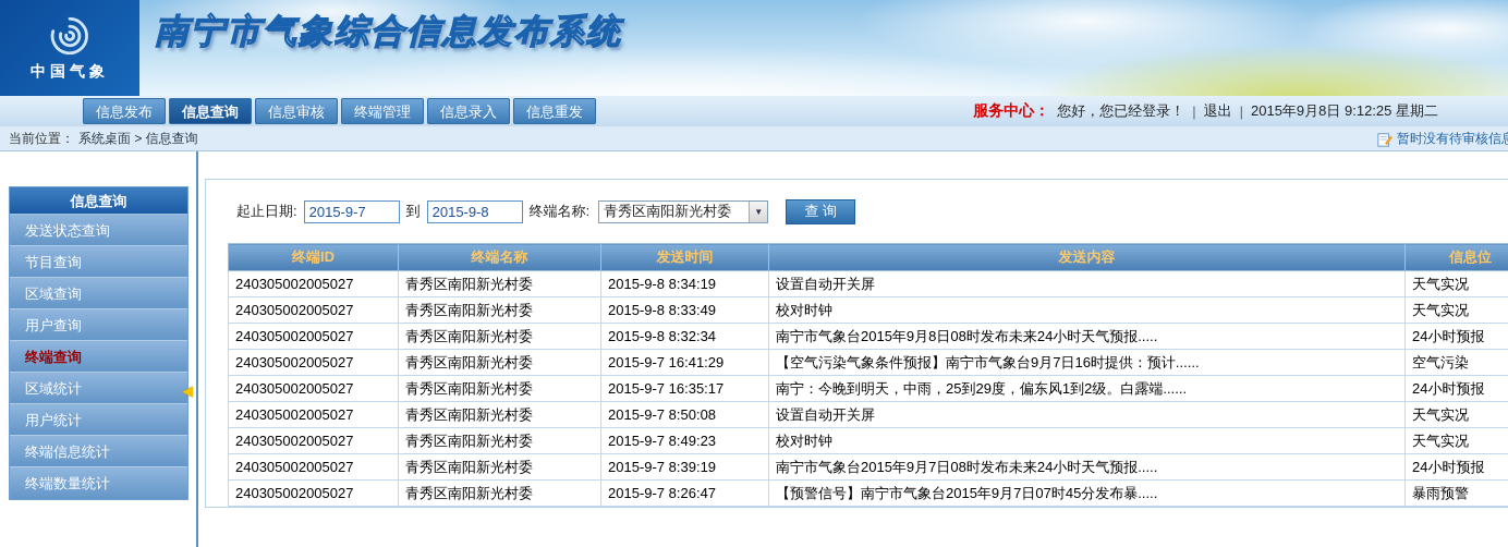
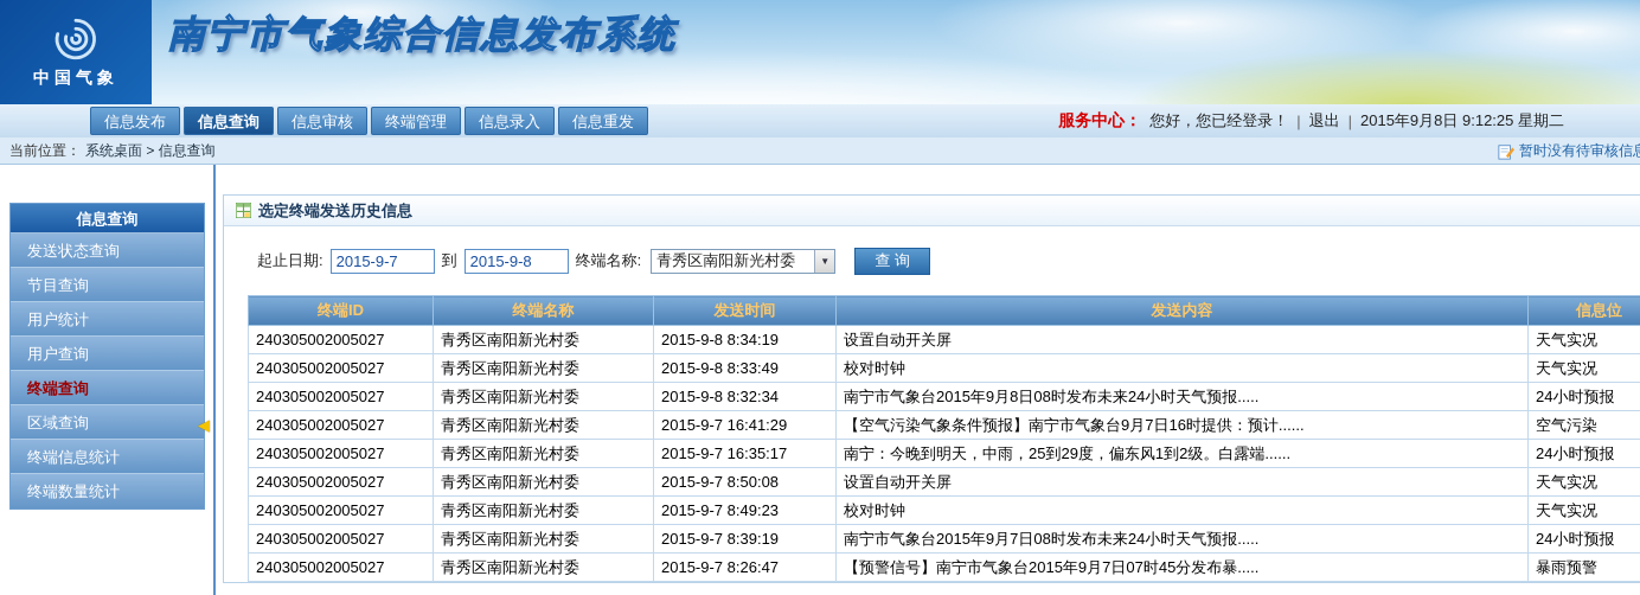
  中国气象
  南宁市气象综合信息发布系统
  信息发布
  信息查询
  信息审核
  终端管理
  信息录入
  信息重发
  服务中心：
  您好，您已经登录！
  |
  退出
  |
  2015年9月8日 9:12:25 星期二
  当前位置：
  系统桌面 > 信息查询
  暂时没有待审核信
  信息查询
  发送状态查询
  节目查询
- 区域查询
+ 用户统计
  用户查询
  终端查询
- 区域统计
- 用户统计
+ 区域查询
  终端信息统计
  终端数量统计
  ◀
+ 选定终端发送历史信息
  起止日期:
  2015-9-7
  到
  2015-9-8
  终端名称:
  青秀区南阳新光村委
  ▼
  查 询
  终端ID	终端名称	发送时间	发送内容	信息位
  240305002005027	青秀区南阳新光村委	2015-9-8 8:34:19	设置自动开关屏	天气实况
  240305002005027	青秀区南阳新光村委	2015-9-8 8:33:49	校对时钟	天气实况
  240305002005027	青秀区南阳新光村委	2015-9-8 8:32:34	南宁市气象台2015年9月8日08时发布未来24小时天气预报.....	24小时预报
  240305002005027	青秀区南阳新光村委	2015-9-7 16:41:29	【空气污染气象条件预报】南宁市气象台9月7日16时提供：预计......	空气污染
  240305002005027	青秀区南阳新光村委	2015-9-7 16:35:17	南宁：今晚到明天，中雨，25到29度，偏东风1到2级。白露端......	24小时预报
  240305002005027	青秀区南阳新光村委	2015-9-7 8:50:08	设置自动开关屏	天气实况
  240305002005027	青秀区南阳新光村委	2015-9-7 8:49:23	校对时钟	天气实况
  240305002005027	青秀区南阳新光村委	2015-9-7 8:39:19	南宁市气象台2015年9月7日08时发布未来24小时天气预报.....	24小时预报
  240305002005027	青秀区南阳新光村委	2015-9-7 8:26:47	【预警信号】南宁市气象台2015年9月7日07时45分发布暴.....	暴雨预警
